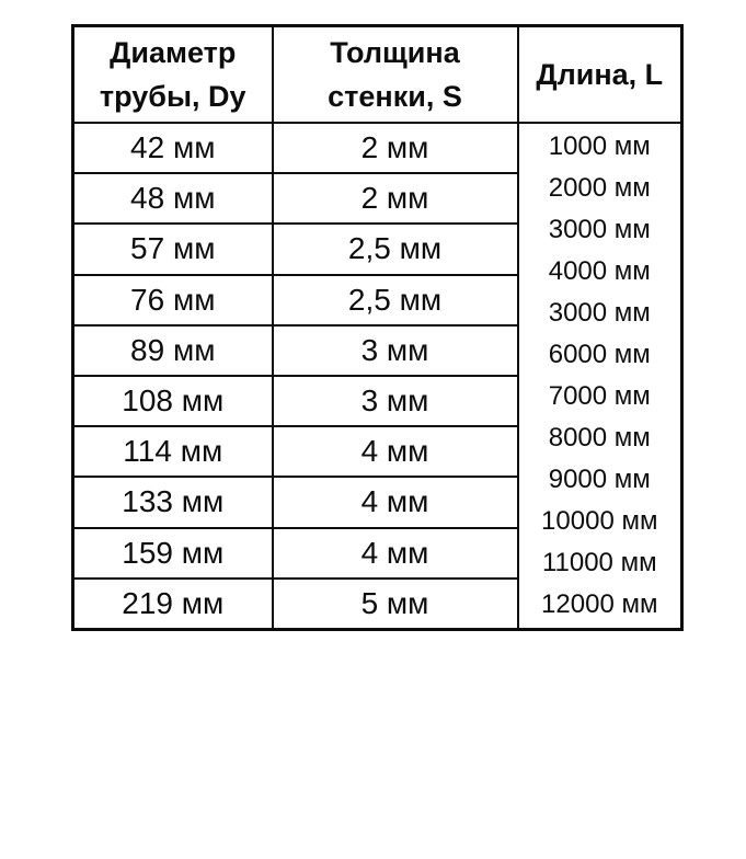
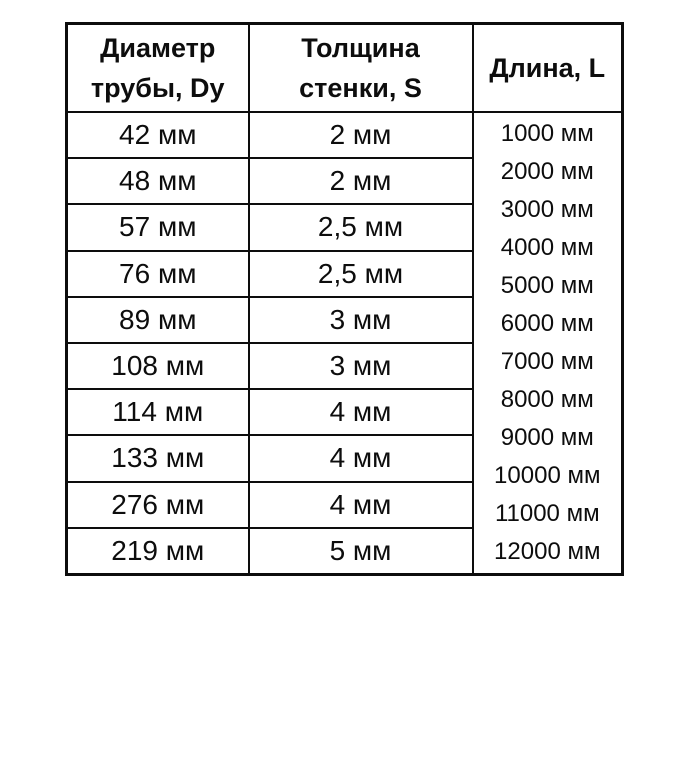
  Диаметр трубы, Dy	Толщина стенки, S	Длина, L
- 42 мм	2 мм	1000 мм 2000 мм 3000 мм 4000 мм 3000 мм 6000 мм 7000 мм 8000 мм 9000 мм 10000 мм 11000 мм 12000 мм
+ 42 мм	2 мм	1000 мм 2000 мм 3000 мм 4000 мм 5000 мм 6000 мм 7000 мм 8000 мм 9000 мм 10000 мм 11000 мм 12000 мм
  48 мм	2 мм
  57 мм	2,5 мм
  76 мм	2,5 мм
  89 мм	3 мм
  108 мм	3 мм
  114 мм	4 мм
  133 мм	4 мм
- 159 мм	4 мм
+ 276 мм	4 мм
  219 мм	5 мм
